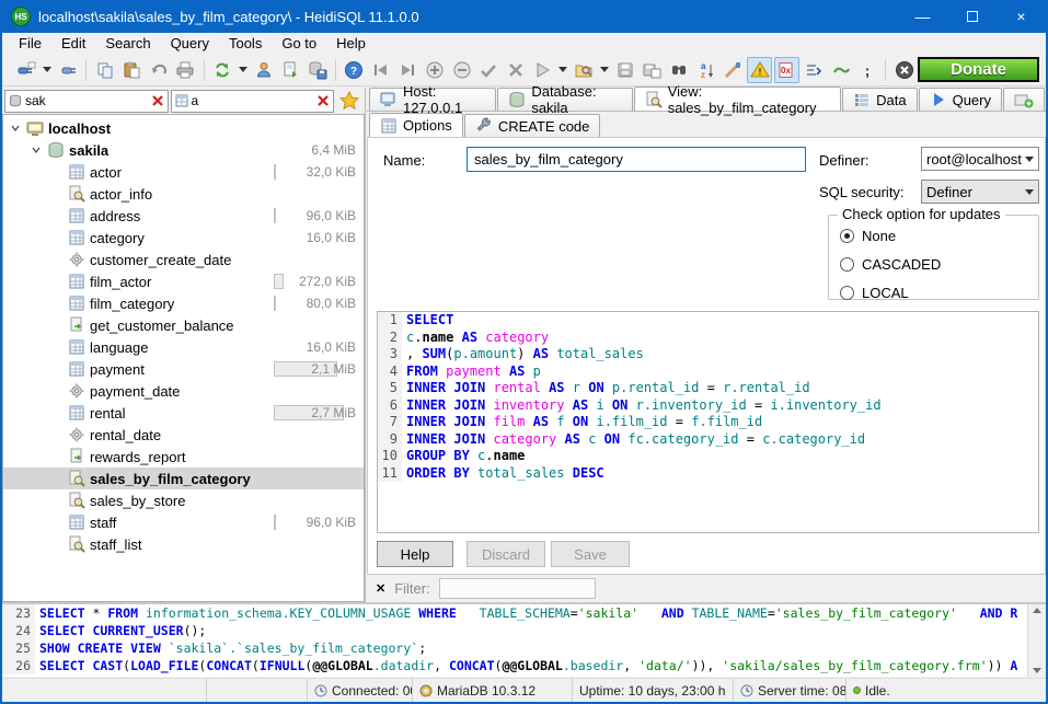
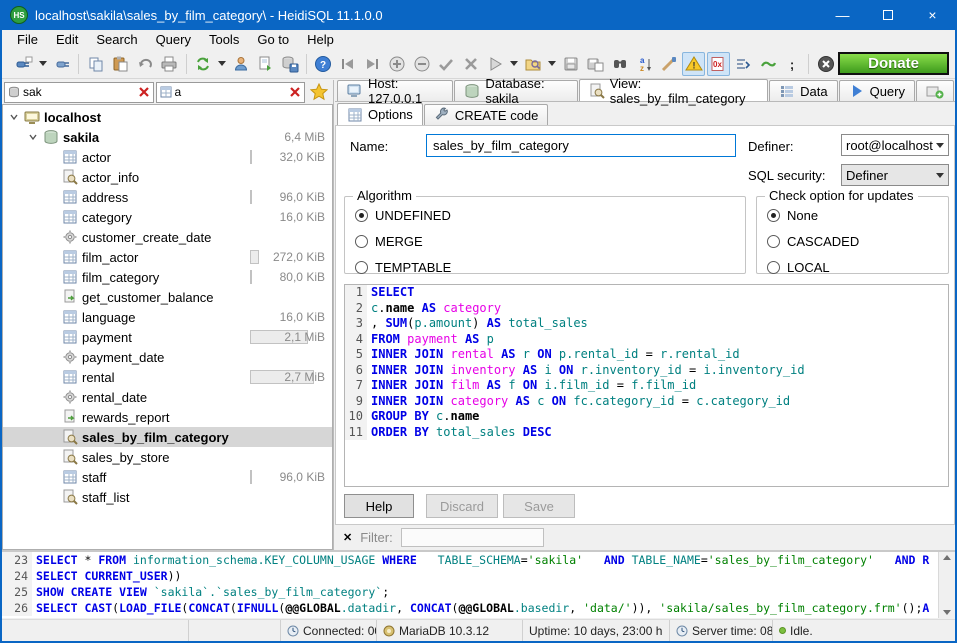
  HS
  localhost\sakila\sales_by_film_category\ - HeidiSQL 11.1.0.0
  —
  ×
  File
  Edit
  Search
  Query
  Tools
  Go to
  Help
  ?
  a
  z
  !
  0x
  ;
  Donate
  sak
  a
  localhost
  sakila
  6,4 MiB
  actor
  32,0 KiB
  actor_info
  address
  96,0 KiB
  category
  16,0 KiB
  customer_create_date
  film_actor
  272,0 KiB
  film_category
  80,0 KiB
  get_customer_balance
  language
  16,0 KiB
  payment
  2,1 MiB
  payment_date
  rental
  2,7 MiB
  rental_date
  rewards_report
  sales_by_film_category
  sales_by_store
  staff
  96,0 KiB
  staff_list
  Host: 127.0.0.1
  Database: sakila
  View: sales_by_film_category
  Data
  Query
  Options
  CREATE code
  Name:
  sales_by_film_category
  Definer:
  root@localhost
  SQL security:
  Definer
+ Algorithm
+ UNDEFINED
+ MERGE
+ TEMPTABLE
  Check option for updates
  None
  CASCADED
  LOCAL
  1
  SELECT
  2
  c.name AS category
  3
  , SUM(p.amount) AS total_sales
  4
  FROM payment AS p
  5
  INNER JOIN rental AS r ON p.rental_id = r.rental_id
  6
  INNER JOIN inventory AS i ON r.inventory_id = i.inventory_id
  7
  INNER JOIN film AS f ON i.film_id = f.film_id
  9
  INNER JOIN category AS c ON fc.category_id = c.category_id
  10
  GROUP BY c.name
  11
  ORDER BY total_sales DESC
  Help
  Discard
  Save
  ✕
  Filter:
  23
  SELECT * FROM information_schema.KEY_COLUMN_USAGE WHERE TABLE_SCHEMA='sakila' AND TABLE_NAME='sales_by_film_category' AND R
  24
- SELECT CURRENT_USER();
+ SELECT CURRENT_USER))
  25
  SHOW CREATE VIEW `sakila`.`sales_by_film_category`;
  26
- SELECT CAST(LOAD_FILE(CONCAT(IFNULL(@@GLOBAL.datadir, CONCAT(@@GLOBAL.basedir, 'data/')), 'sakila/sales_by_film_category.frm')) A
+ SELECT CAST(LOAD_FILE(CONCAT(IFNULL(@@GLOBAL.datadir, CONCAT(@@GLOBAL.basedir, 'data/')), 'sakila/sales_by_film_category.frm'();A
  Connected: 0
  MariaDB 10.3.12
  Uptime: 10 days, 23:00 h
  Server time: 08
  Idle.
